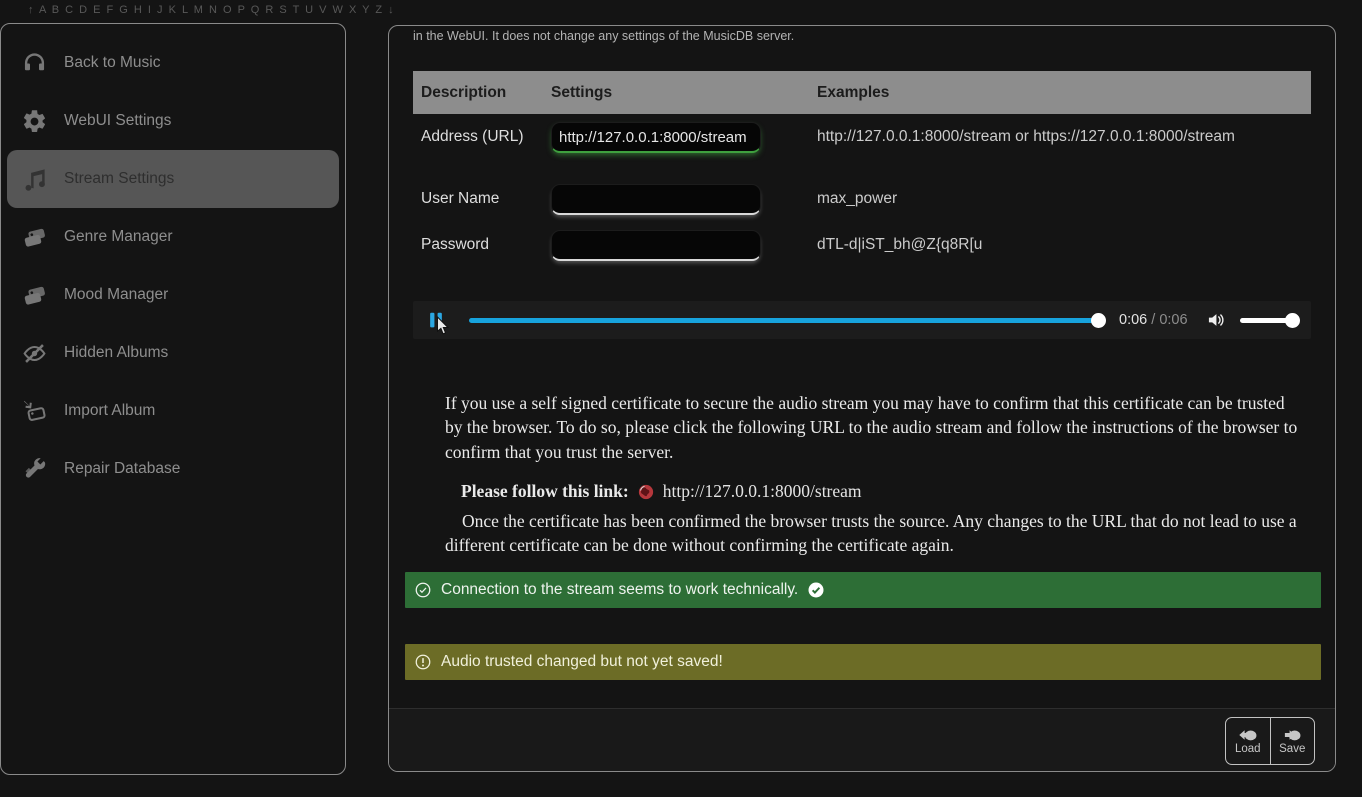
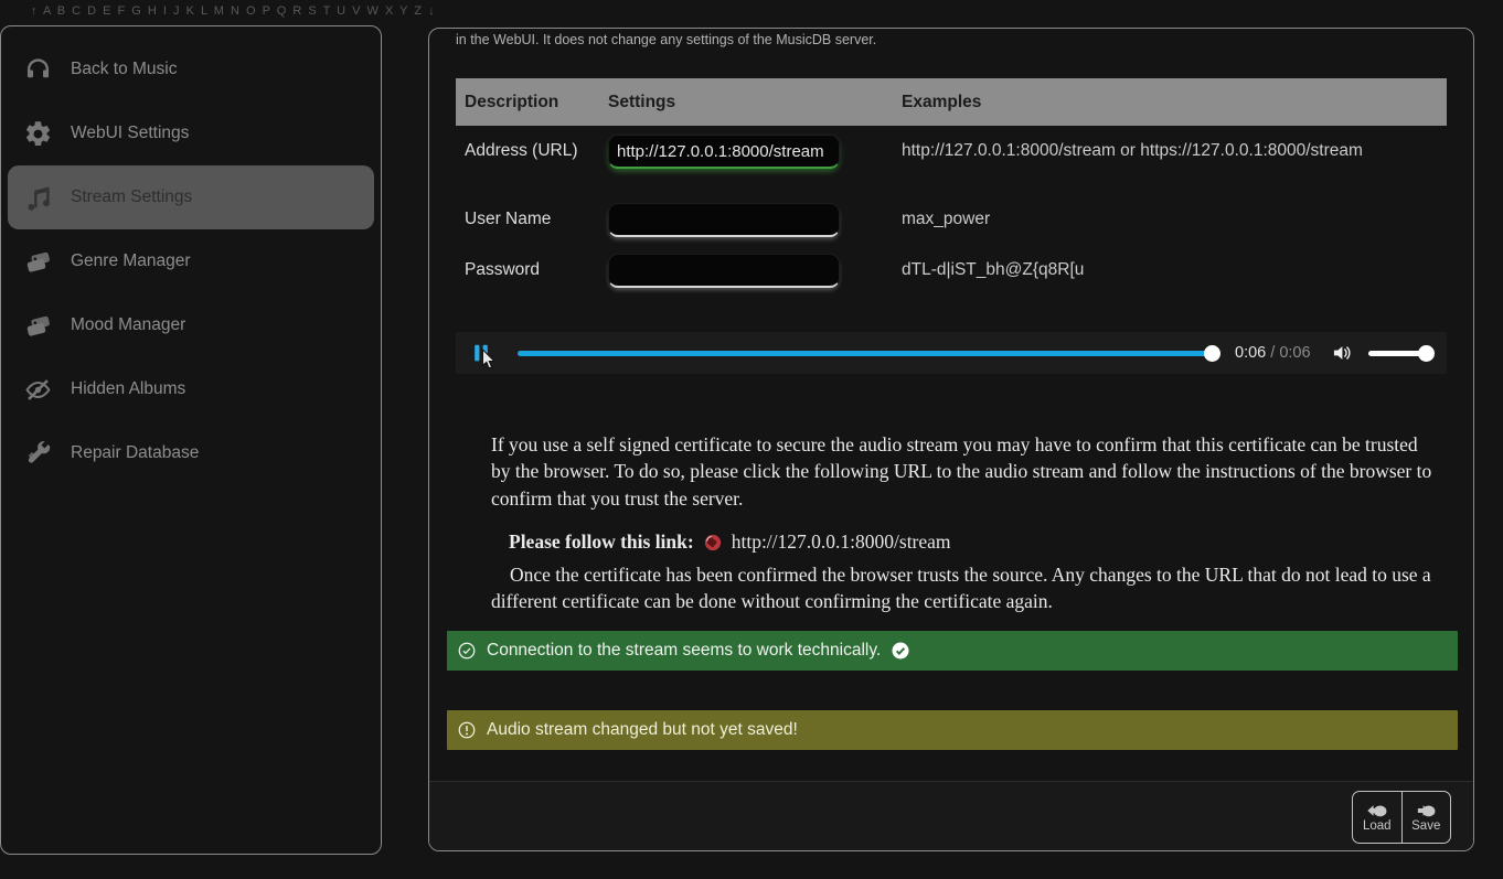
  ↑ A B C D E F G H I J K L M N O P Q R S T U V W X Y Z ↓
  Back to Music
  WebUI Settings
  Stream Settings
  Genre Manager
  Mood Manager
  Hidden Albums
- Import Album
  Repair Database
  in the WebUI. It does not change any settings of the MusicDB server.
  Description
  Settings
  Examples
  Address (URL)
  http://127.0.0.1:8000/stream
  http://127.0.0.1:8000/stream or https://127.0.0.1:8000/stream
  User Name
  max_power
  Password
  dTL-d|iST_bh@Z{q8R[u
  0:06 / 0:06
  If you use a self signed certificate to secure the audio stream you may have to confirm that this certificate can be trusted by the browser. To do so, please click the following URL to the audio stream and follow the instructions of the browser to confirm that you trust the server.
  Please follow this link:
  http://127.0.0.1:8000/stream
  Once the certificate has been confirmed the browser trusts the source. Any changes to the URL that do not lead to use a different certificate can be done without confirming the certificate again.
  Connection to the stream seems to work technically.
- Audio trusted changed but not yet saved!
+ Audio stream changed but not yet saved!
  Load
  Save
